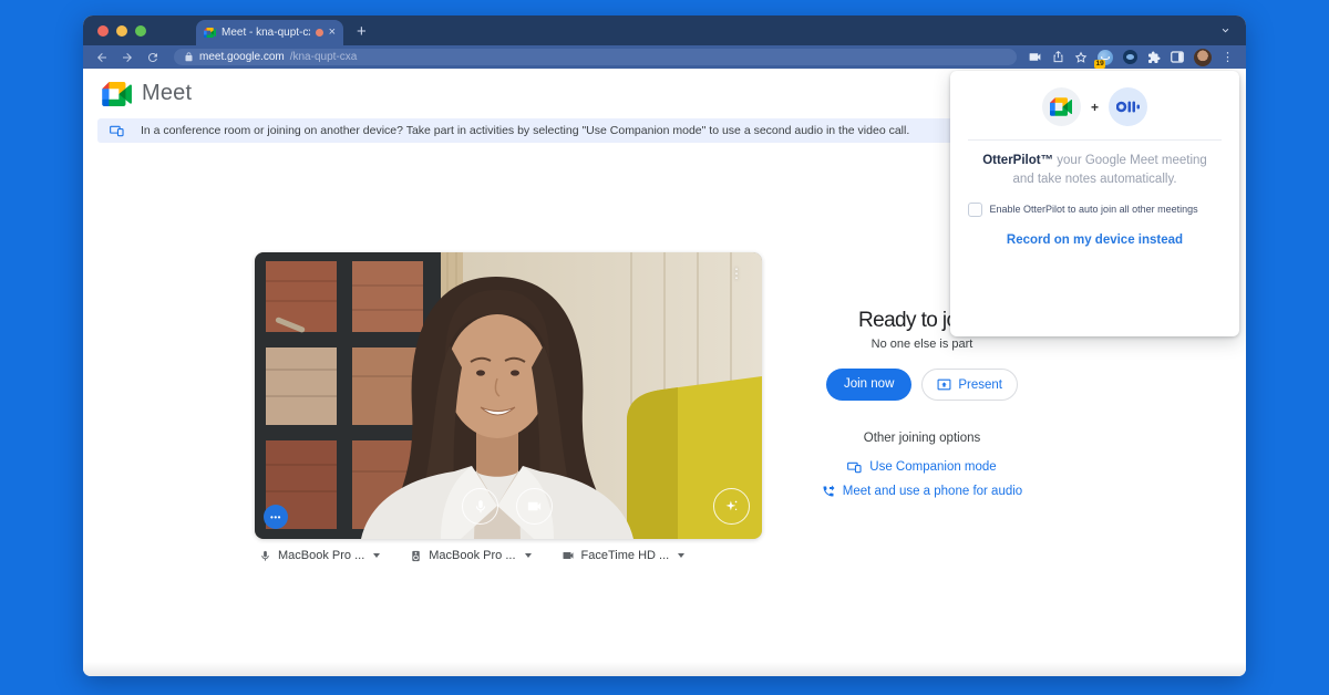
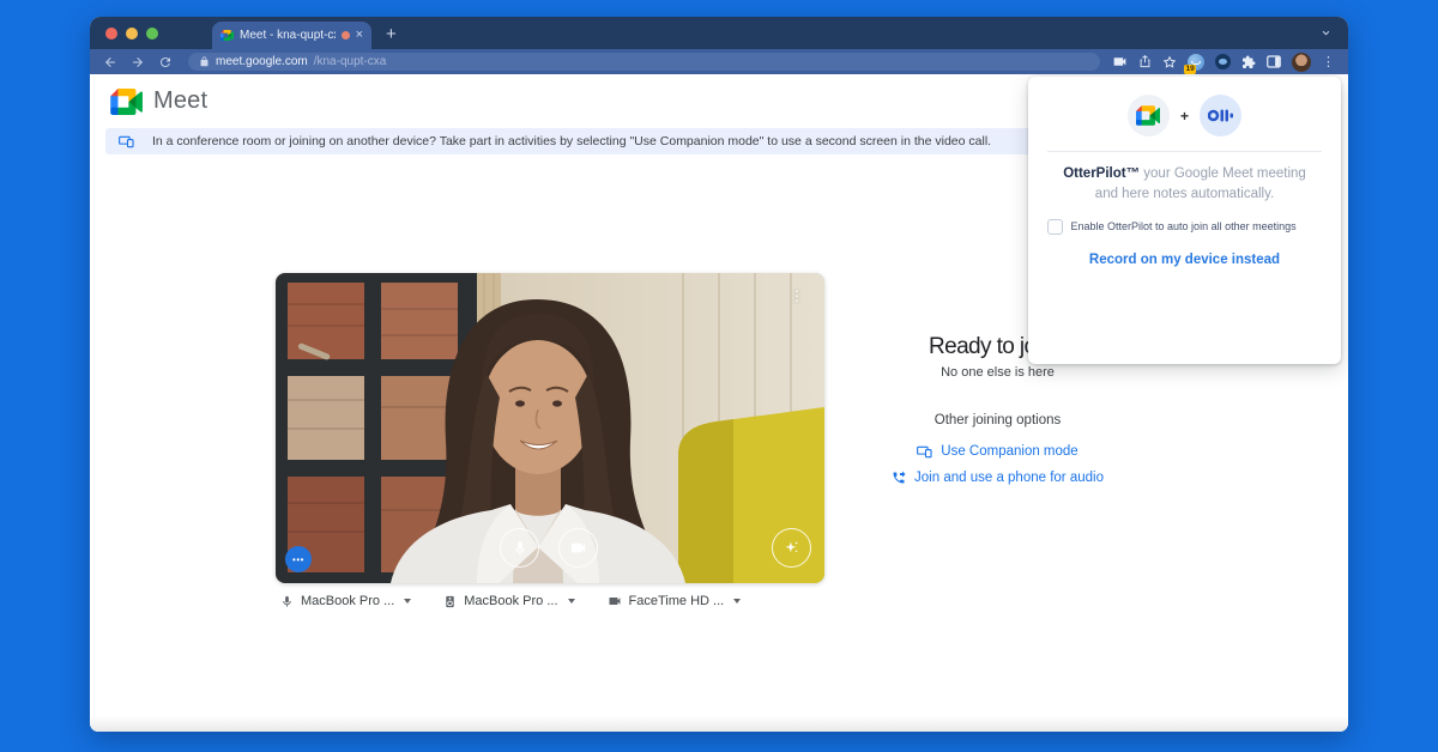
  Meet - kna-qupt-c
  ×
  +
  meet.google.com
  /kna-qupt-cxa
  ⋮
  Meet
- In a conference room or joining on another device? Take part in activities by selecting "Use Companion mode" to use a second audio in the video call.
+ In a conference room or joining on another device? Take part in activities by selecting "Use Companion mode" to use a second screen in the video call.
  ⋮
  •••
  MacBook Pro ...
  MacBook Pro ...
  FaceTime HD ...
- No one else is part
+ No one else is here
- Join now
- Present
  Other joining options
  Use Companion mode
- Meet and use a phone for audio
+ Join and use a phone for audio
  +
- OtterPilot™ your Google Meet meeting and take notes automatically.
+ OtterPilot™ your Google Meet meeting and here notes automatically.
  Enable OtterPilot to auto join all other meetings
  Record on my device instead
